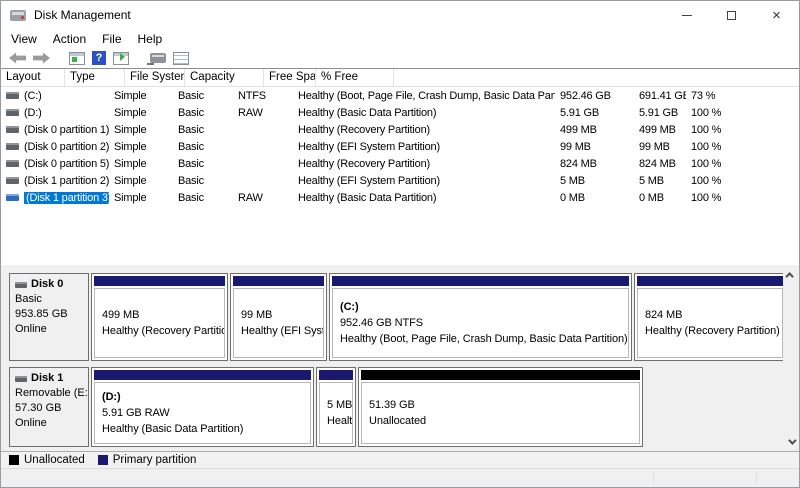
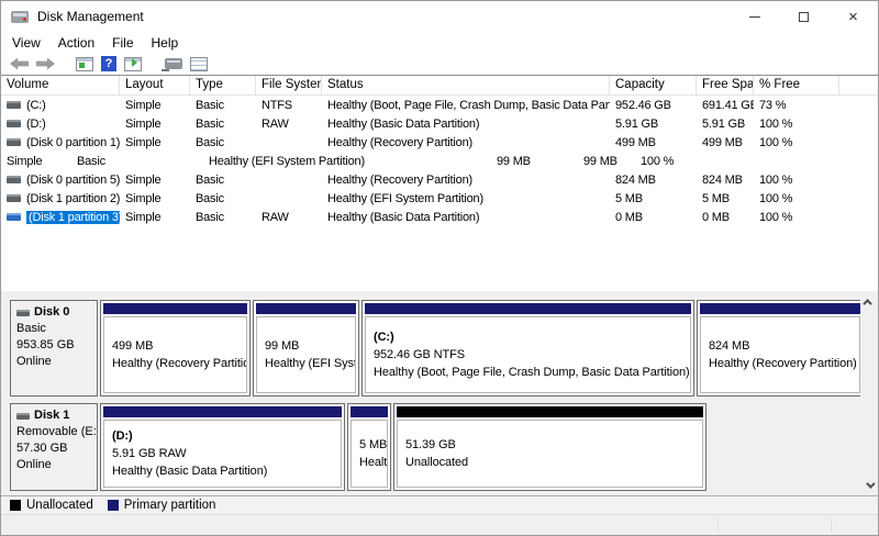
  Disk Management
  ×
  View
  Action
  File
  Help
  ?
+ Volume
  Layout
  Type
  File Syste
+ Status
  Capacity
  Free Spa
  % Free
  (C:)
  Simple
  Basic
  NTFS
  Healthy (Boot, Page File, Crash Dump, Basic Data Par
  952.46 GB
  691.41 G
  73 %
  (D:)
  Simple
  Basic
  RAW
  Healthy (Basic Data Partition)
  5.91 GB
  5.91 GB
  100 %
  (Disk 0 partition 1)
  Simple
  Basic
  Healthy (Recovery Partition)
  499 MB
  499 MB
  100 %
- (Disk 0 partition 2)
  Simple
  Basic
  Healthy (EFI System Partition)
  99 MB
  99 MB
  100 %
  (Disk 0 partition 5)
  Simple
  Basic
  Healthy (Recovery Partition)
  824 MB
  824 MB
  100 %
  (Disk 1 partition 2)
  Simple
  Basic
  Healthy (EFI System Partition)
  5 MB
  5 MB
  100 %
  (Disk 1 partition 3
  Simple
  Basic
  RAW
  Healthy (Basic Data Partition)
  0 MB
  0 MB
  100 %
  Disk 0
  Basic
  953.85 GB
  Online
  499 MB
  Healthy (Recovery Partiti
  99 MB
  (C:)
  952.46 GB NTFS
  Healthy (Boot, Page File, Crash Dump, Basic Data Partition)
  824 MB
  Healthy (Recovery Partition)
  Disk 1
  Removable (E:
  57.30 GB
  Online
  (D:)
  5.91 GB RAW
  Healthy (Basic Data Partition)
  5 MB
  51.39 GB
  Unallocated
  Unallocated
  Primary partition
